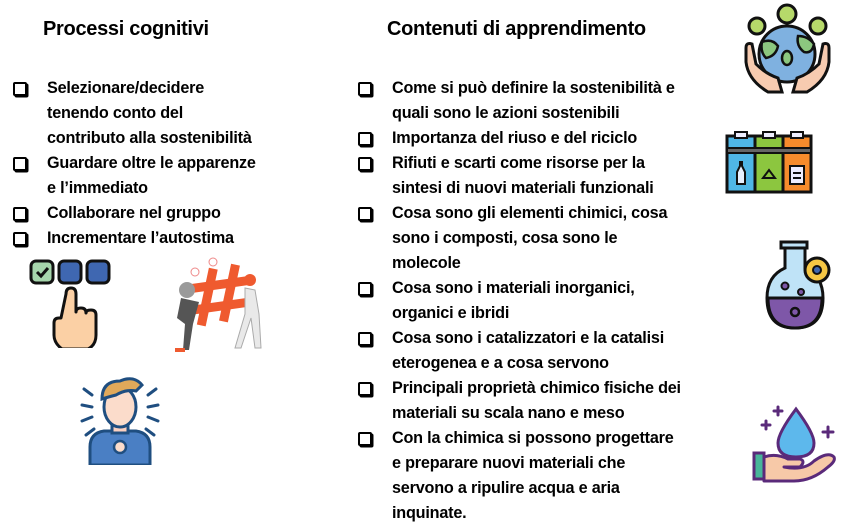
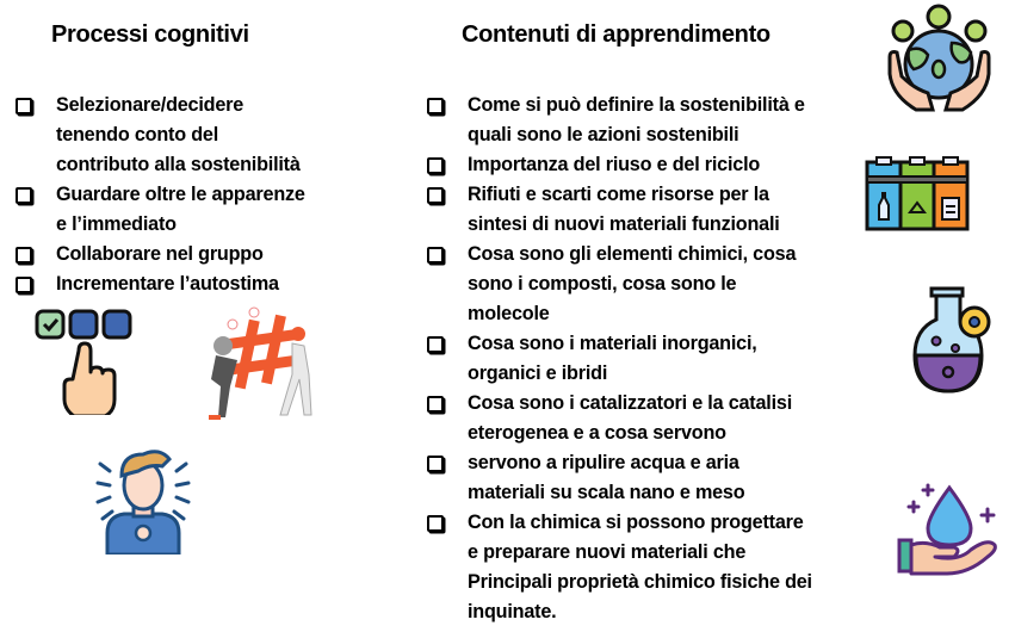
  Processi cognitivi
  Selezionare/decidere
  tenendo conto del
  contributo alla sostenibilità
  Guardare oltre le apparenze
  e l’immediato
  Collaborare nel gruppo
  Incrementare l’autostima
  Contenuti di apprendimento
  Come si può definire la sostenibilità e
  quali sono le azioni sostenibili
  Importanza del riuso e del riciclo
  Rifiuti e scarti come risorse per la
  sintesi di nuovi materiali funzionali
  Cosa sono gli elementi chimici, cosa
  sono i composti, cosa sono le
  molecole
  Cosa sono i materiali inorganici,
  organici e ibridi
  Cosa sono i catalizzatori e la catalisi
  eterogenea e a cosa servono
- Principali proprietà chimico fisiche dei
+ servono a ripulire acqua e aria
  materiali su scala nano e meso
  Con la chimica si possono progettare
  e preparare nuovi materiali che
- servono a ripulire acqua e aria
+ Principali proprietà chimico fisiche dei
  inquinate.
